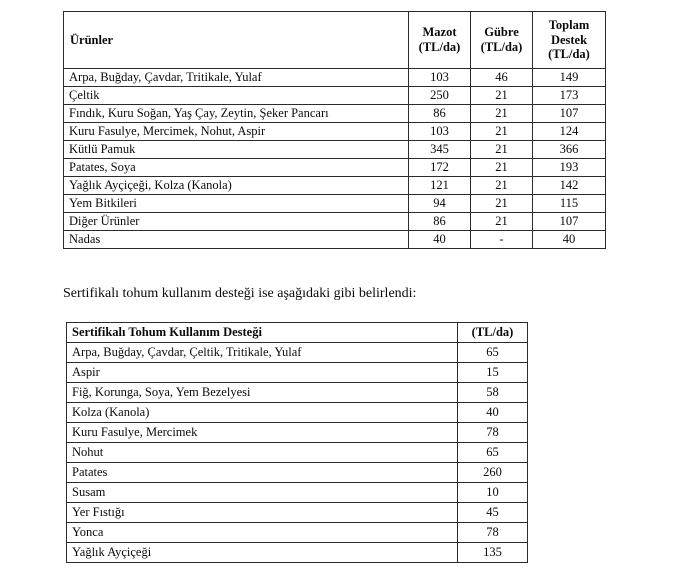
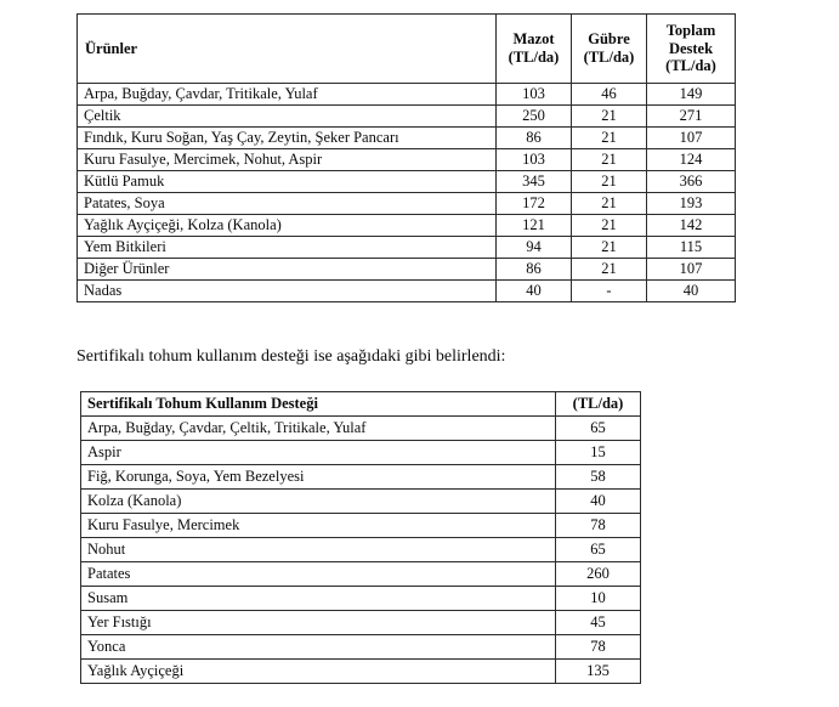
  Ürünler	Mazot (TL/da)	Gübre (TL/da)	Toplam Destek (TL/da)
  Arpa, Buğday, Çavdar, Tritikale, Yulaf	103	46	149
- Çeltik	250	21	173
+ Çeltik	250	21	271
  Fındık, Kuru Soğan, Yaş Çay, Zeytin, Şeker Pancarı	86	21	107
  Kuru Fasulye, Mercimek, Nohut, Aspir	103	21	124
  Kütlü Pamuk	345	21	366
  Patates, Soya	172	21	193
  Yağlık Ayçiçeği, Kolza (Kanola)	121	21	142
  Yem Bitkileri	94	21	115
  Diğer Ürünler	86	21	107
  Nadas	40	-	40
  Sertifikalı tohum kullanım desteği ise aşağıdaki gibi belirlendi:
  Sertifikalı Tohum Kullanım Desteği	(TL/da)
  Arpa, Buğday, Çavdar, Çeltik, Tritikale, Yulaf	65
  Aspir	15
  Fiğ, Korunga, Soya, Yem Bezelyesi	58
  Kolza (Kanola)	40
  Kuru Fasulye, Mercimek	78
  Nohut	65
  Patates	260
  Susam	10
  Yer Fıstığı	45
  Yonca	78
  Yağlık Ayçiçeği	135
